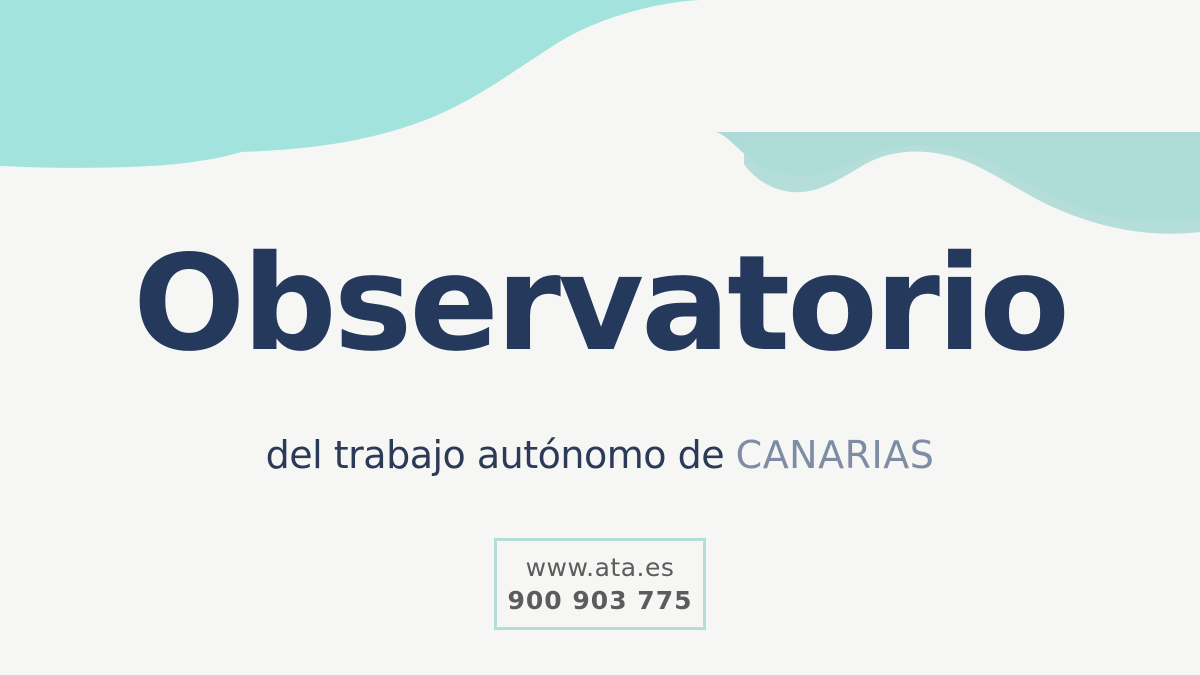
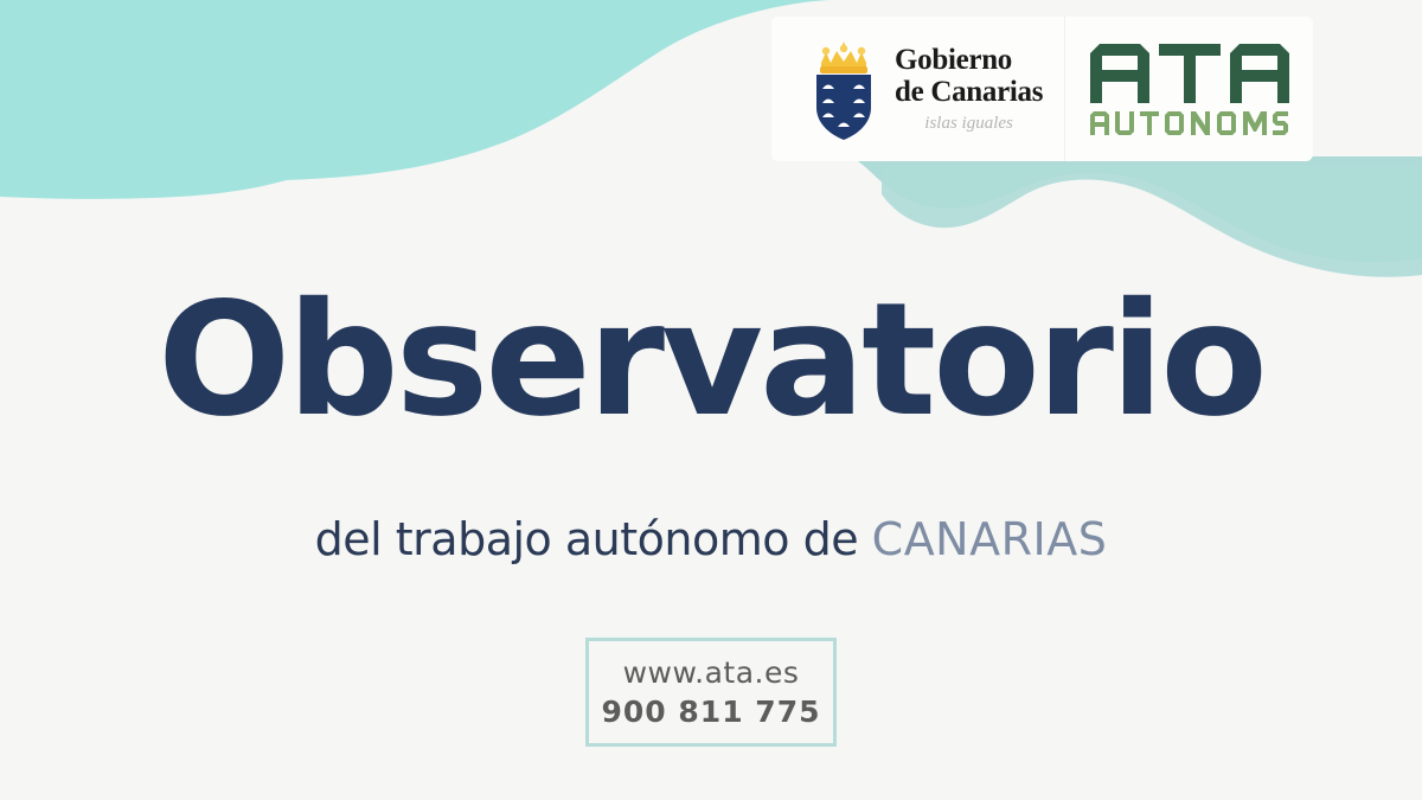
+ Gobierno
+ de Canarias
+ islas iguales
  Observatorio
  del trabajo autónomo de CANARIAS
  www.ata.es
- 900 903 775
+ 900 811 775
